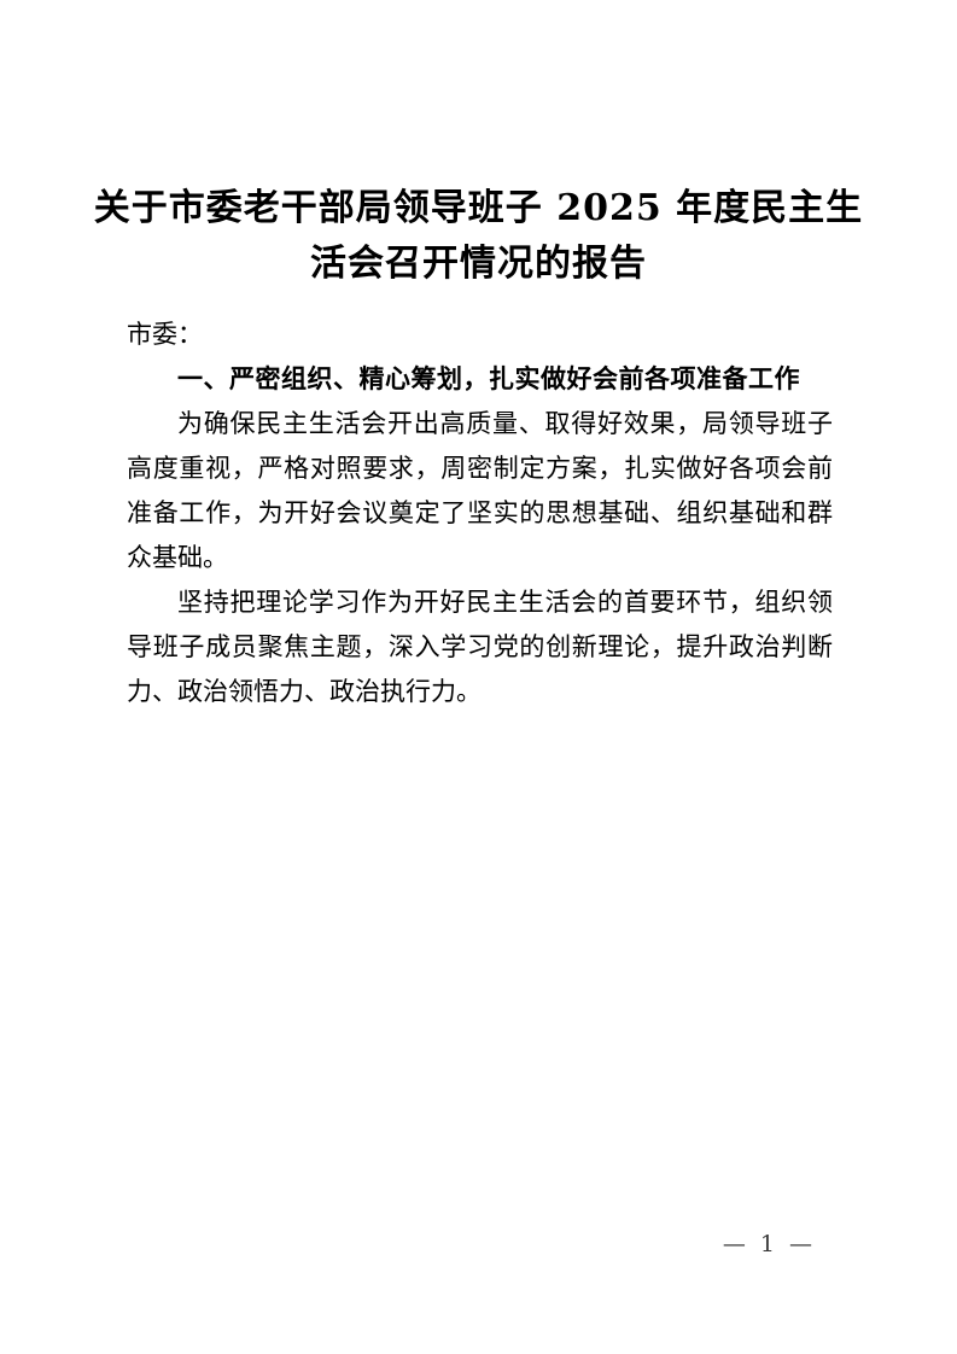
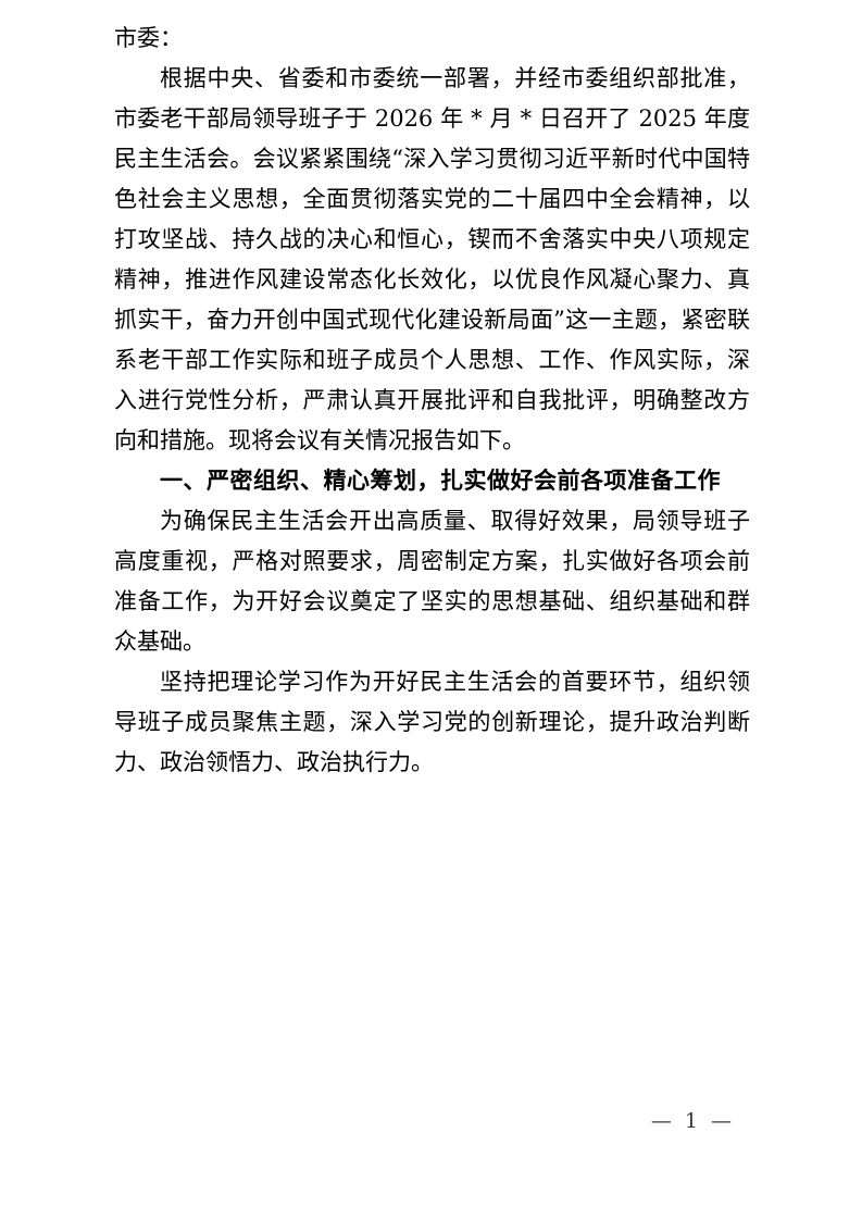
- 关于市委老干部局领导班子 2025 年度民主生
- 活会召开情况的报告
  市委：
+ 根据中央、省委和市委统一部署，并经市委组织部批准，市委老干部局领导班子于 2026 年 * 月 * 日召开了 2025 年度民主生活会。会议紧紧围绕“深入学习贯彻习近平新时代中国特色社会主义思想，全面贯彻落实党的二十届四中全会精神，以打攻坚战、持久战的决心和恒心，锲而不舍落实中央八项规定精神，推进作风建设常态化长效化，以优良作风凝心聚力、真抓实干，奋力开创中国式现代化建设新局面”这一主题，紧密联系老干部工作实际和班子成员个人思想、工作、作风实际，深入进行党性分析，严肃认真开展批评和自我批评，明确整改方向和措施。现将会议有关情况报告如下。
  一、严密组织、精心筹划，扎实做好会前各项准备工作
  为确保民主生活会开出高质量、取得好效果，局领导班子高度重视，严格对照要求，周密制定方案，扎实做好各项会前准备工作，为开好会议奠定了坚实的思想基础、组织基础和群众基础。
  坚持把理论学习作为开好民主生活会的首要环节，组织领导班子成员聚焦主题，深入学习党的创新理论，提升政治判断力、政治领悟力、政治执行力。
  — 1 —
